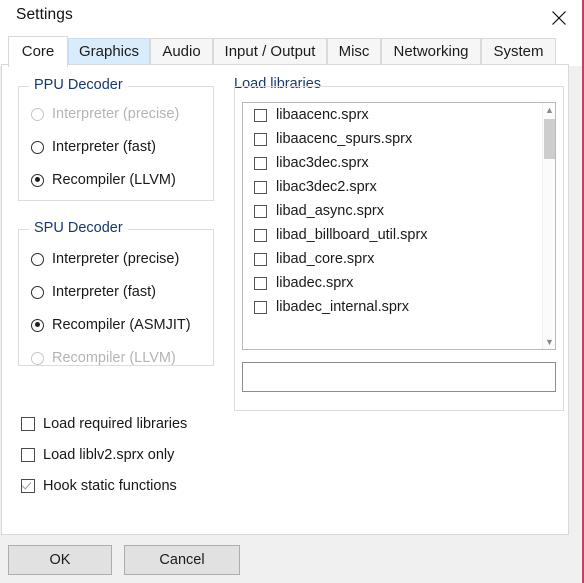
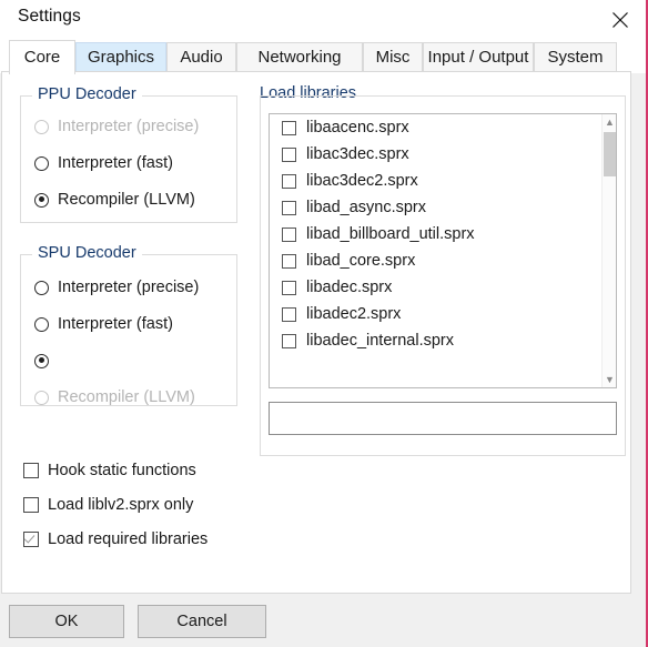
  Settings
  Core
  Graphics
  Audio
- Input / Output
+ Networking
  Misc
- Networking
+ Input / Output
  System
  PPU Decoder
  Interpreter (precise)
  Interpreter (fast)
  Recompiler (LLVM)
  SPU Decoder
  Interpreter (precise)
  Interpreter (fast)
- Recompiler (ASMJIT)
  Recompiler (LLVM)
  Load libraries
  libaacenc.sprx
- libaacenc_spurs.sprx
  libac3dec.sprx
  libac3dec2.sprx
  libad_async.sprx
  libad_billboard_util.sprx
  libad_core.sprx
  libadec.sprx
+ libadec2.sprx
  libadec_internal.sprx
  ▲
  ▼
- Load required libraries
+ Hook static functions
  Load liblv2.sprx only
- Hook static functions
+ Load required libraries
  OK
  Cancel
